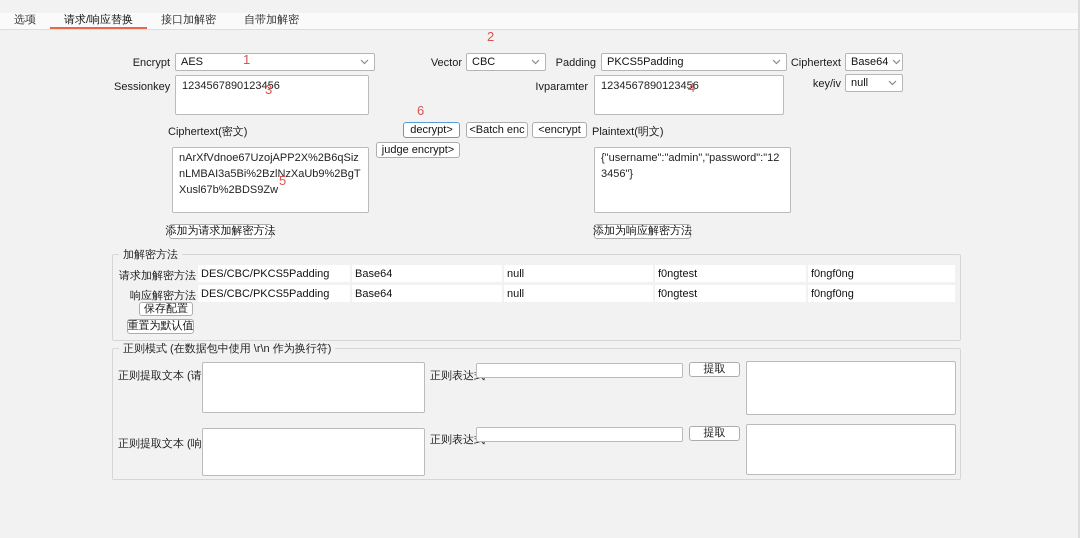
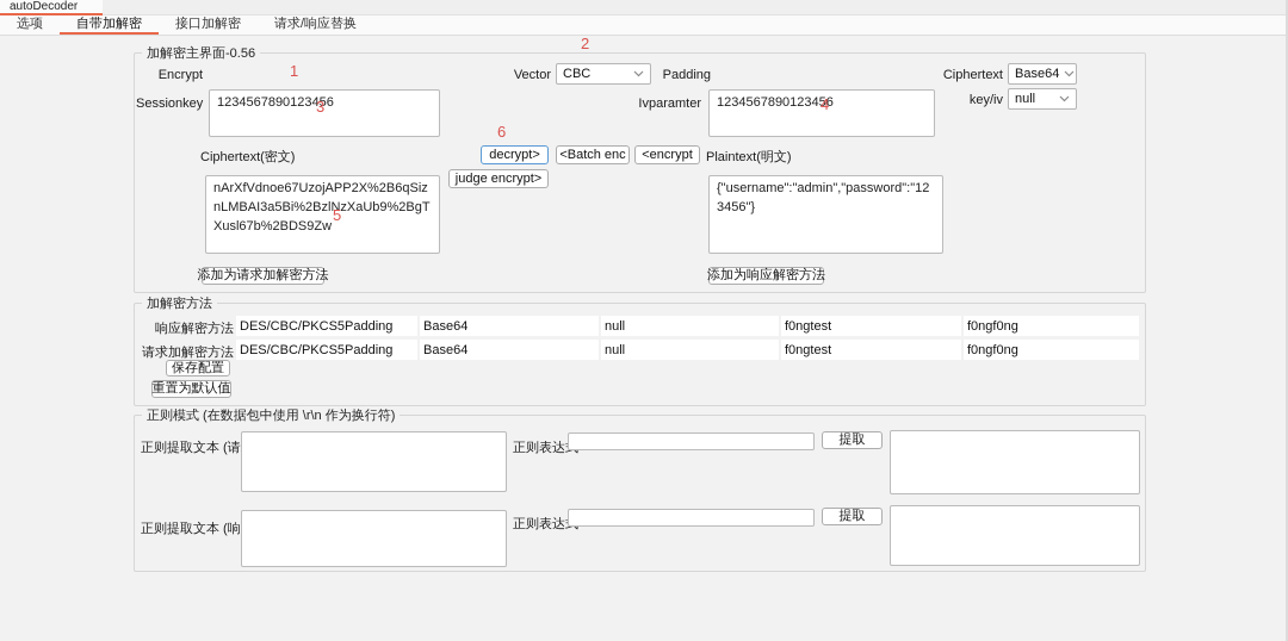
+ autoDecoder
  选项
- 请求/响应替换
+ 自带加解密
  接口加解密
- 自带加解密
+ 请求/响应替换
+ 加解密主界面-0.56
  Encrypt
- AES
  Vector
  CBC
  Padding
- PKCS5Padding
  Ciphertext
  Base64
  Sessionkey
  1234567890123456
  Ivparamter
  1234567890123456
  key/iv
  null
  Ciphertext(密文)
  decrypt>
  <Batch enc
  <encrypt
  Plaintext(明文)
  judge encrypt>
  添加为请求加解密方法
  添加为响应解密方法
  加解密方法
- 请求加解密方法
+ 响应解密方法
  DES/CBC/PKCS5Padding
  Base64
  null
  f0ngtest
  f0ngf0ng
- 响应解密方法
+ 请求加解密方法
  DES/CBC/PKCS5Padding
  Base64
  null
  f0ngtest
  f0ngf0ng
  保存配置
  重置为默认值
  正则模式 (在数据包中使用 \r\n 作为换行符)
  正则提取文本 (请
  正则表达
  提取
  正则提取文本 (响
  正则表达
  提取
  1
  2
  3
  4
  5
  6
